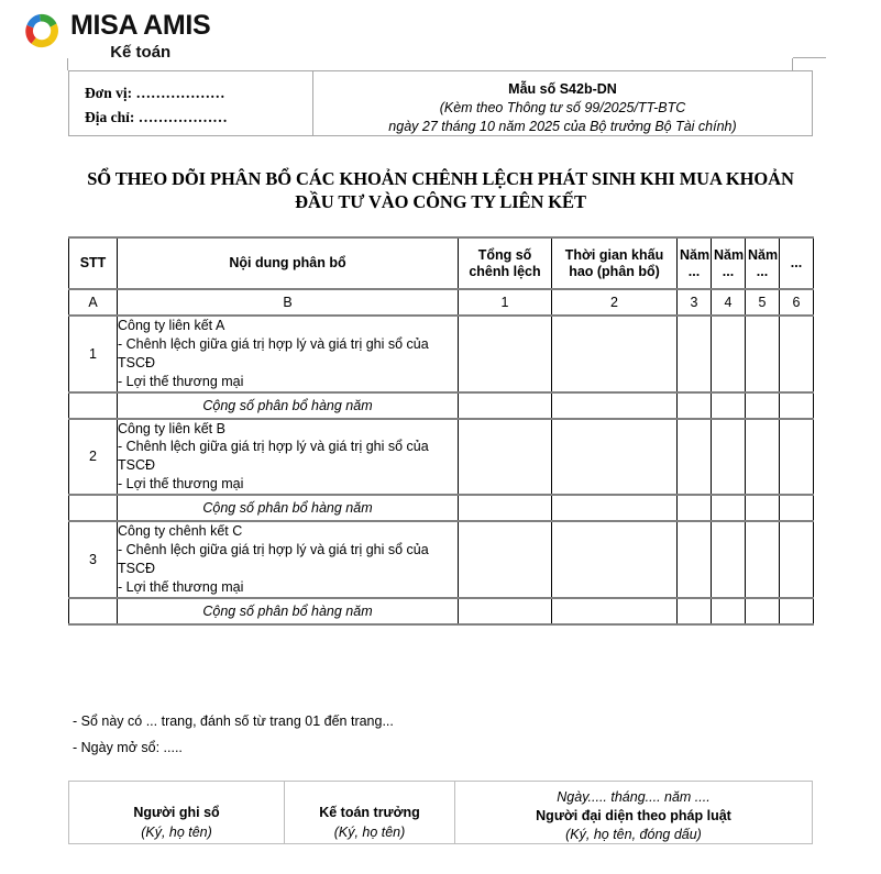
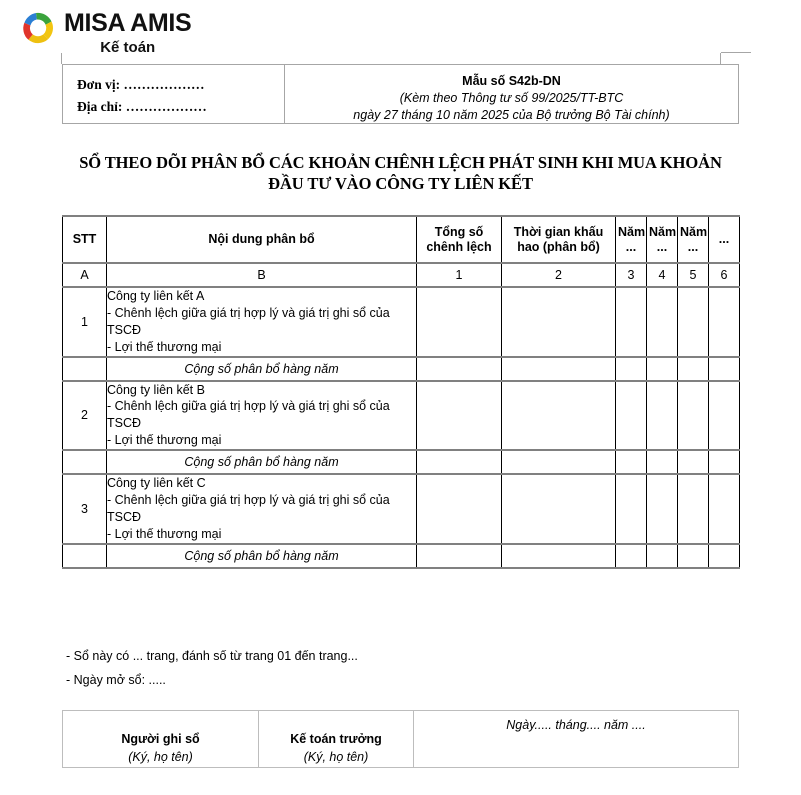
  MISA AMIS
  Kế toán
  Đơn vị: ………………
  Địa chỉ: ………………
  Mẫu số S42b-DN
  (Kèm theo Thông tư số 99/2025/TT-BTC
  ngày 27 tháng 10 năm 2025 của Bộ trưởng Bộ Tài chính)
  SỔ THEO DÕI PHÂN BỔ CÁC KHOẢN CHÊNH LỆCH PHÁT SINH KHI MUA KHOẢN
  ĐẦU TƯ VÀO CÔNG TY LIÊN KẾT
  STT	Nội dung phân bổ	Tổng số chênh lệch	Thời gian khấu hao (phân bổ)	Năm ...	Năm ...	Năm ...	...
  A	B	1	2	3	4	5	6
  1	Công ty liên kết A
  - Chênh lệch giữa giá trị hợp lý và giá trị ghi sổ của TSCĐ
  - Lợi thế thương mại
  	Cộng số phân bổ hàng năm
  2	Công ty liên kết B
  - Chênh lệch giữa giá trị hợp lý và giá trị ghi sổ của TSCĐ
  - Lợi thế thương mại
  	Cộng số phân bổ hàng năm
- 3	Công ty chênh kết C
+ 3	Công ty liên kết C
  - Chênh lệch giữa giá trị hợp lý và giá trị ghi sổ của TSCĐ
  - Lợi thế thương mại
  	Cộng số phân bổ hàng năm
  - Sổ này có ... trang, đánh số từ trang 01 đến trang...
  - Ngày mở sổ: .....
  Người ghi sổ
  (Ký, họ tên)
  Kế toán trưởng
  (Ký, họ tên)
  Ngày..... tháng.... năm ....
- Người đại diện theo pháp luật
- (Ký, họ tên, đóng dấu)
